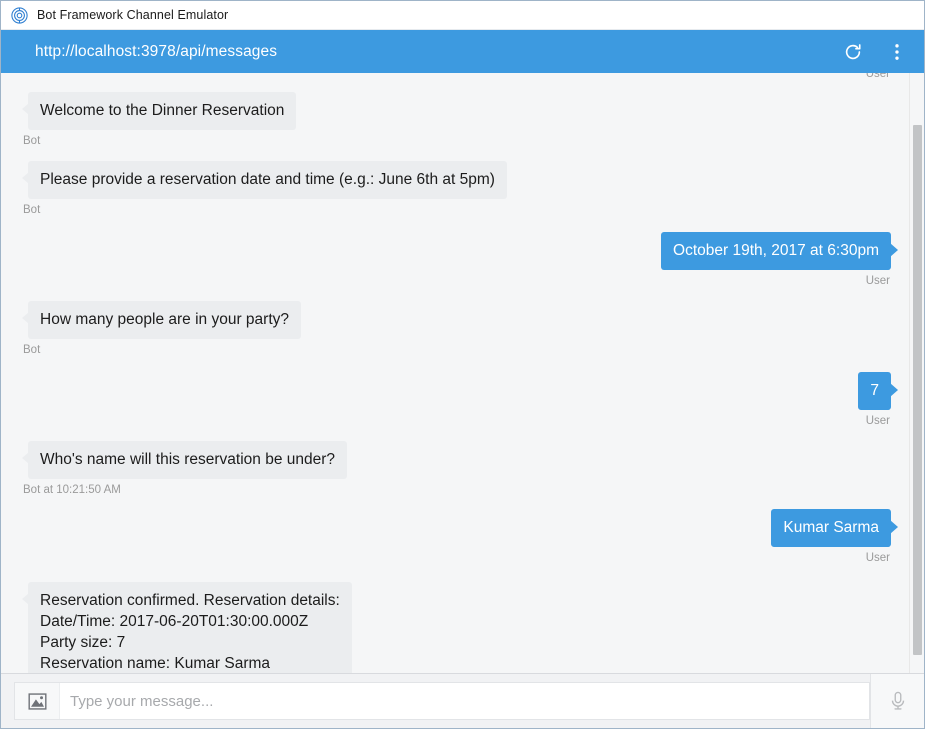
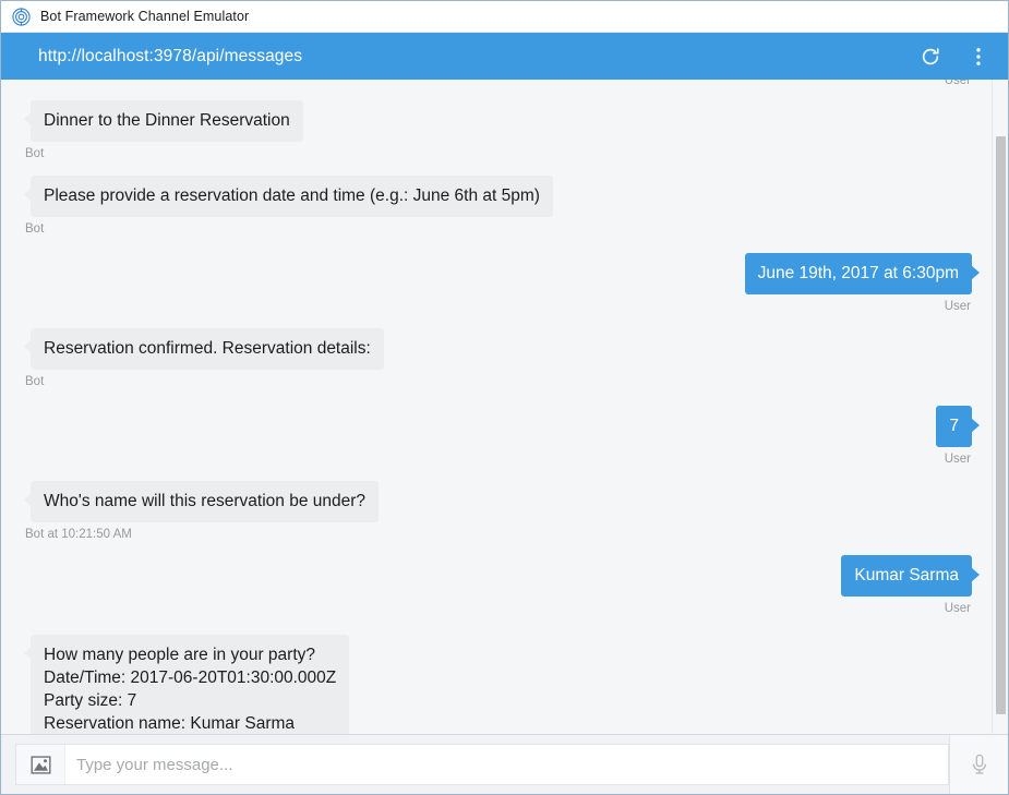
  Bot Framework Channel Emulator
  http://localhost:3978/api/messages
  User
- Welcome to the Dinner Reservation
+ Dinner to the Dinner Reservation
  Bot
  Please provide a reservation date and time (e.g.: June 6th at 5pm)
  Bot
- October 19th, 2017 at 6:30pm
+ June 19th, 2017 at 6:30pm
  User
- How many people are in your party?
+ Reservation confirmed. Reservation details:
  Bot
  7
  User
  Who's name will this reservation be under?
  Bot at 10:21:50 AM
  Kumar Sarma
  User
- Reservation confirmed. Reservation details:
+ How many people are in your party?
  Date/Time: 2017-06-20T01:30:00.000Z
  Party size: 7
  Reservation name: Kumar Sarma
  Type your message...
